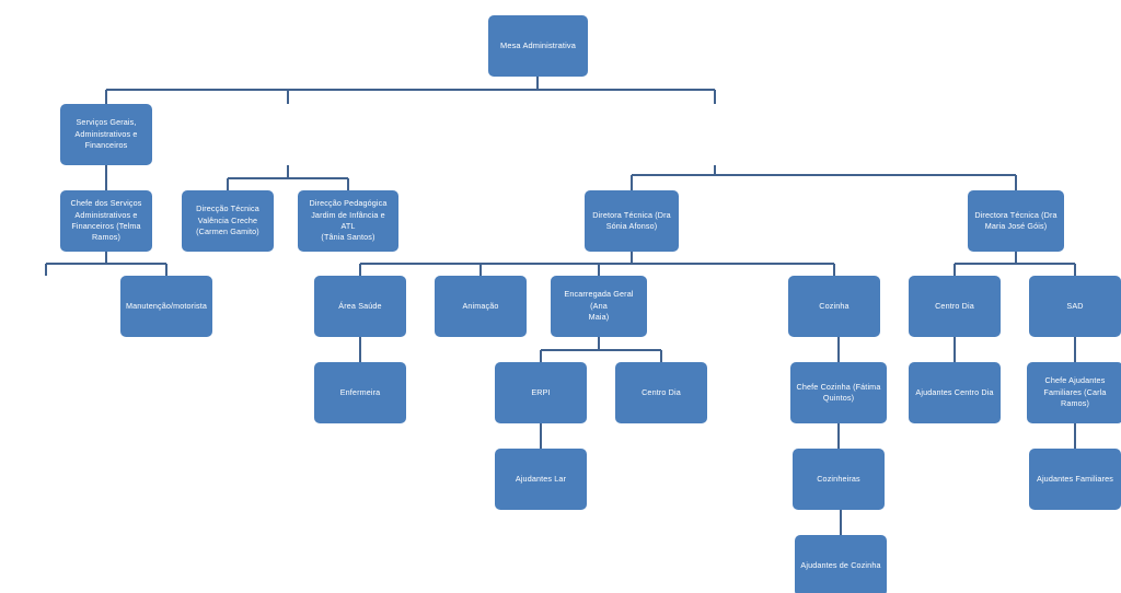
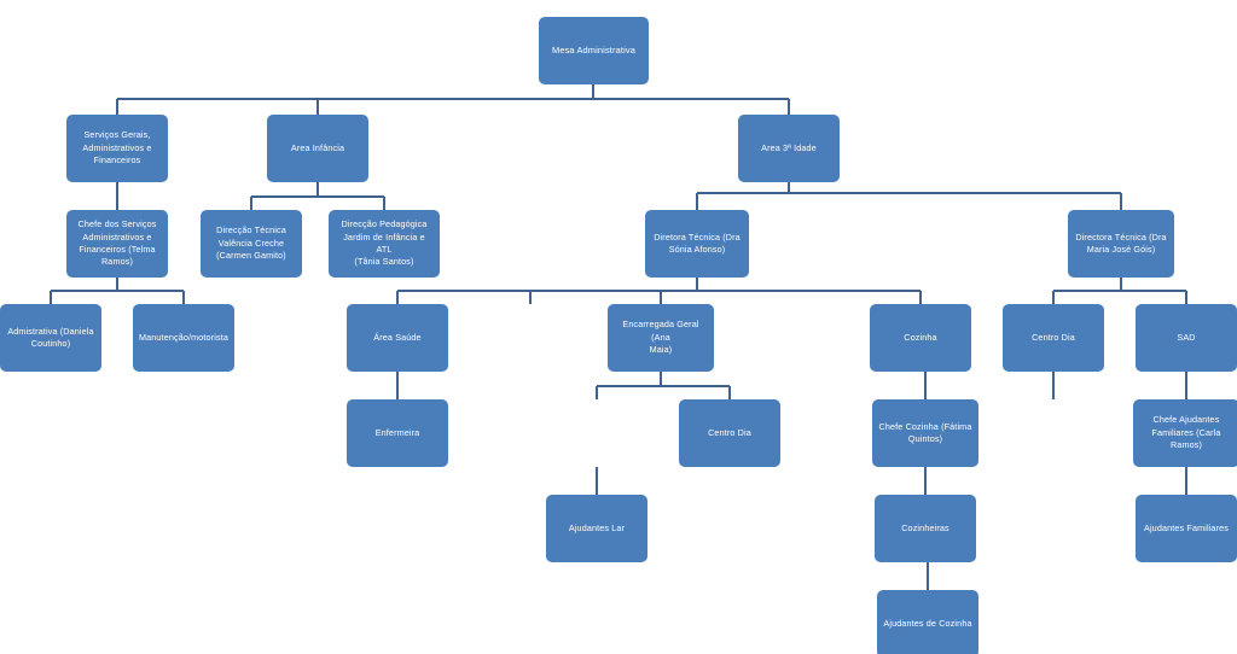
  Mesa Administrativa
  Serviços Gerais,
  Administrativos e
  Financeiros
+ Area Infância
+ Area 3ª Idade
  Chefe dos Serviços
  Administrativos e
  Financeiros (Telma
  Ramos)
  Direcção Técnica
  Valência Creche
  (Carmen Gamito)
  Direcção Pedagógica
  Jardim de Infância e ATL
  (Tânia Santos)
  Diretora Técnica (Dra
  Sónia Afonso)
  Directora Técnica (Dra
  Maria José Góis)
+ Admistrativa (Daniela
+ Coutinho)
  Manutenção/motorista
  Área Saúde
- Animação
  Encarregada Geral (Ana
  Maia)
  Cozinha
  Centro Dia
  SAD
  Enfermeira
- ERPI
  Centro Dia
  Chefe Cozinha (Fátima
  Quintos)
- Ajudantes Centro Dia
  Chefe Ajudantes
  Familiares (Carla Ramos)
  Ajudantes Lar
  Cozinheiras
  Ajudantes Familiares
  Ajudantes de Cozinha
